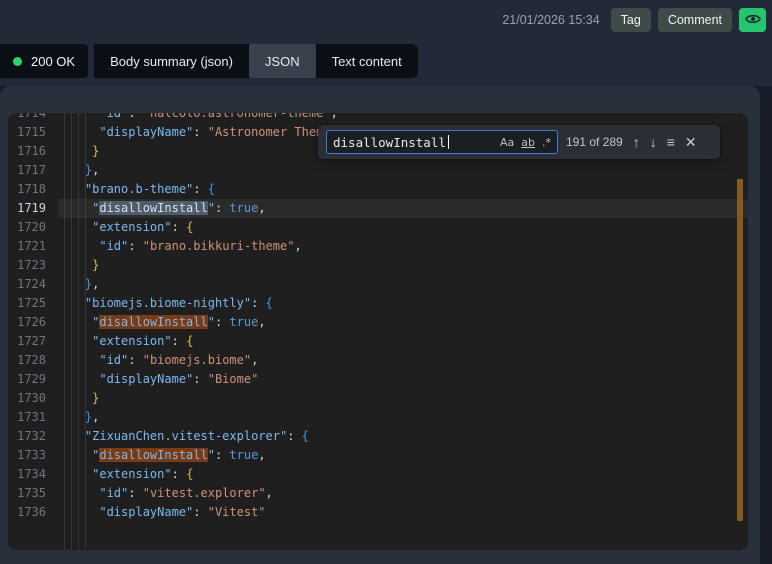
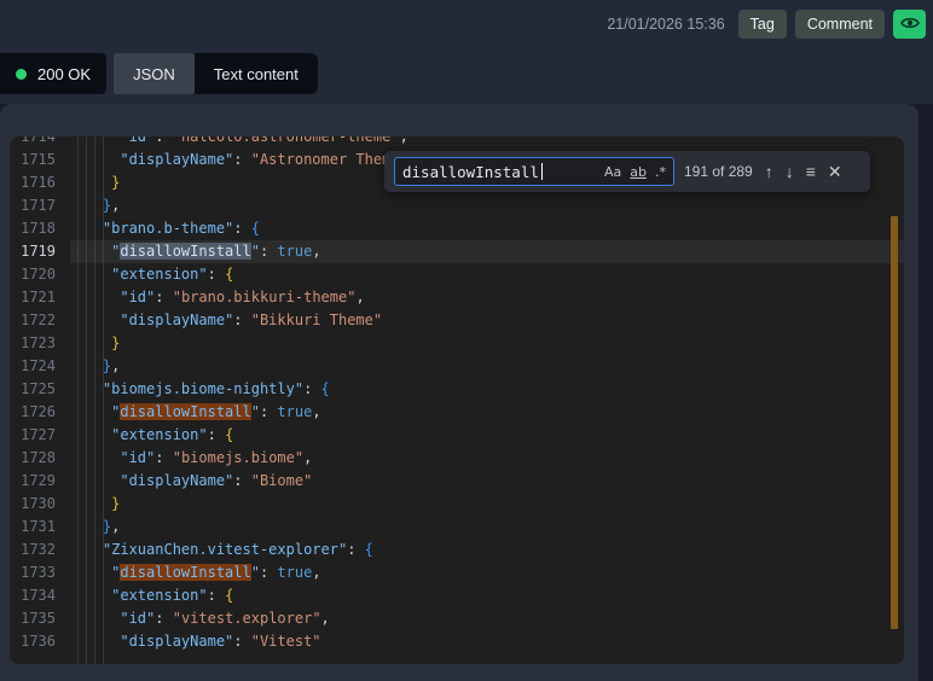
- 21/01/2026 15:34
+ 21/01/2026 15:36
  Tag
  Comment
  200 OK
- Body summary (json)
  JSON
  Text content
  1714
  "id": "halcolo.astronomer-theme",
  1715
  "displayName": "Astronomer The
  1716
  }
  1717
  },
  1718
  "brano.b-theme": {
  1719
  "disallowInstall": true,
  1720
  "extension": {
  1721
  "id": "brano.bikkuri-theme",
+ 1722
+ "displayName": "Bikkuri Theme"
  1723
  }
  1724
  },
  1725
  "biomejs.biome-nightly": {
  1726
  "disallowInstall": true,
  1727
  "extension": {
  1728
  "id": "biomejs.biome",
  1729
  "displayName": "Biome"
  1730
  }
  1731
  },
  1732
  "ZixuanChen.vitest-explorer": {
  1733
  "disallowInstall": true,
  1734
  "extension": {
  1735
  "id": "vitest.explorer",
  1736
  "displayName": "Vitest"
  disallowInstall
  Aa
  ab
  .*
  191 of 289
  ↑
  ↓
  ≡
  ✕
